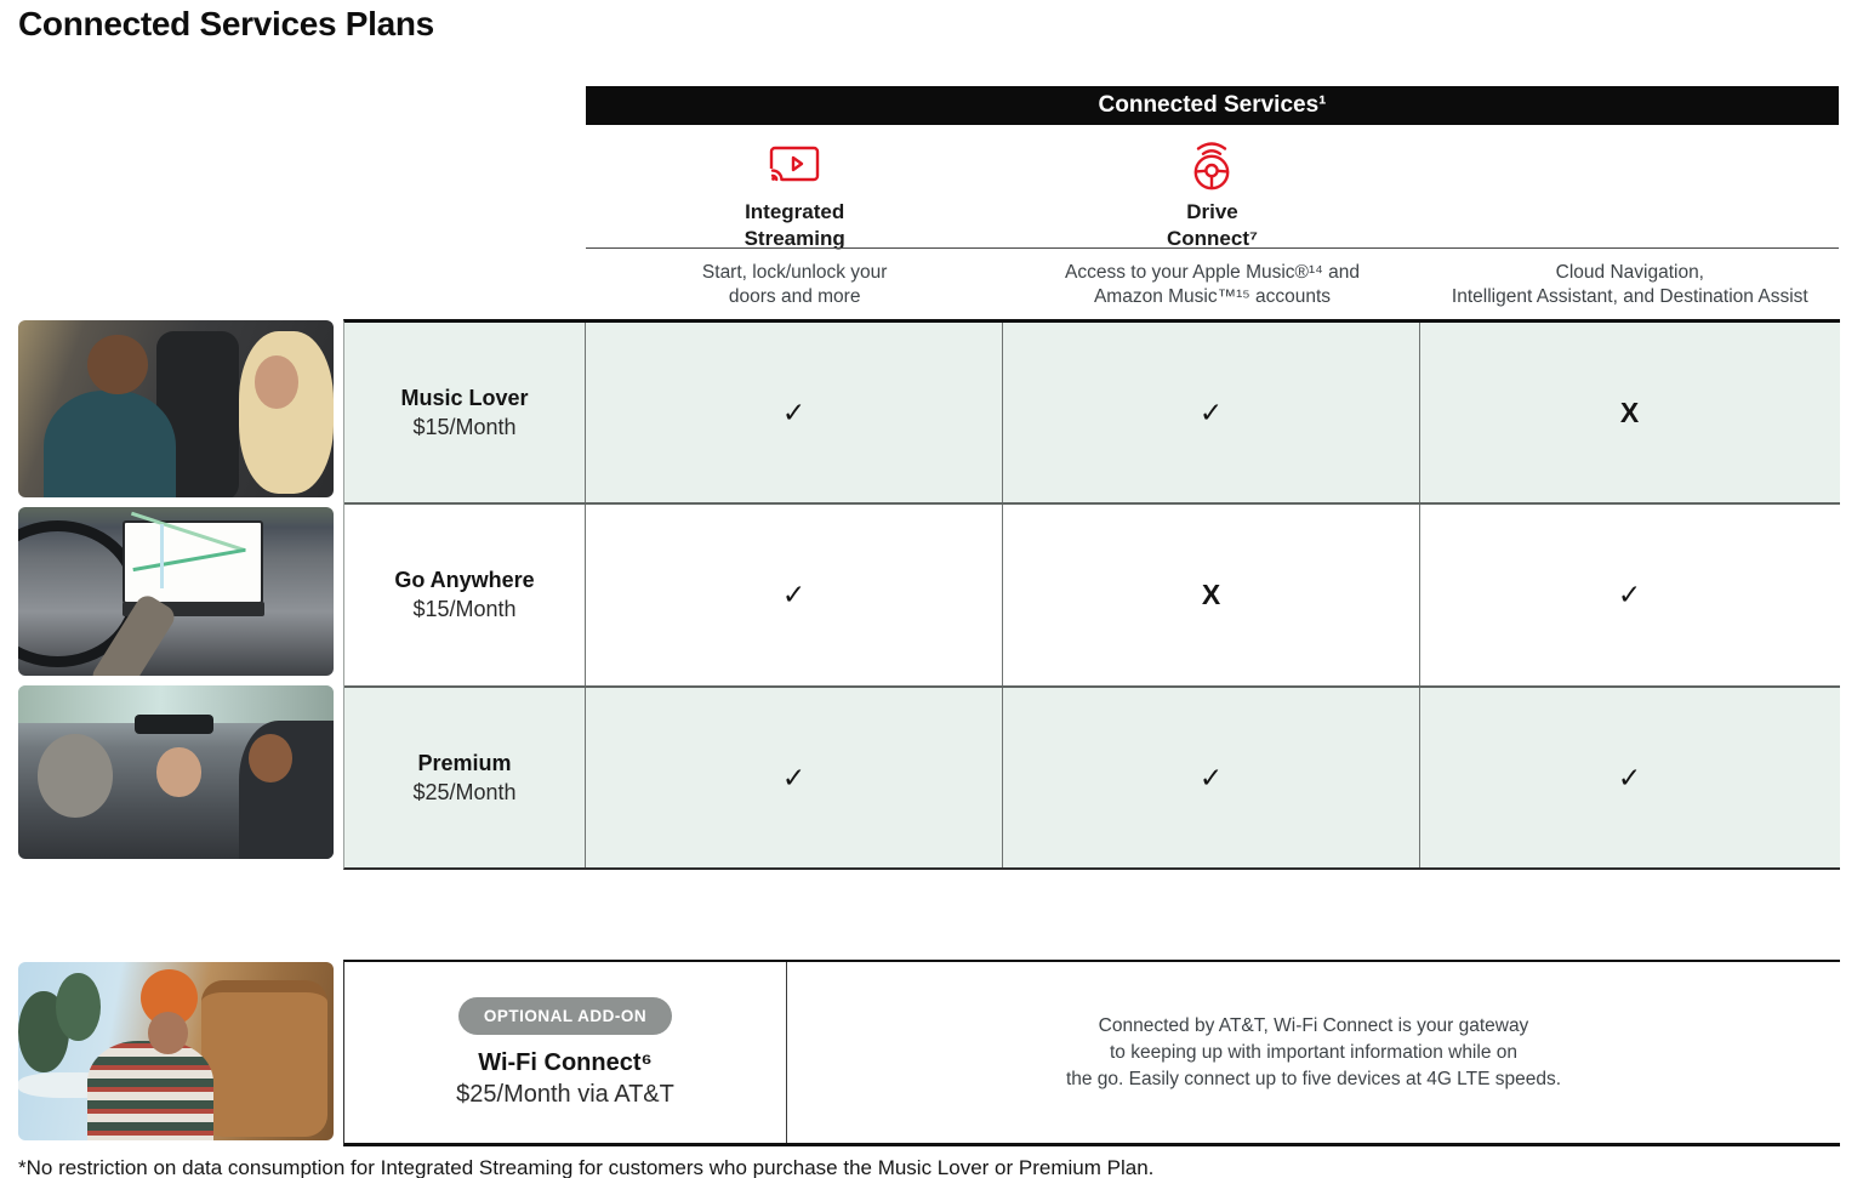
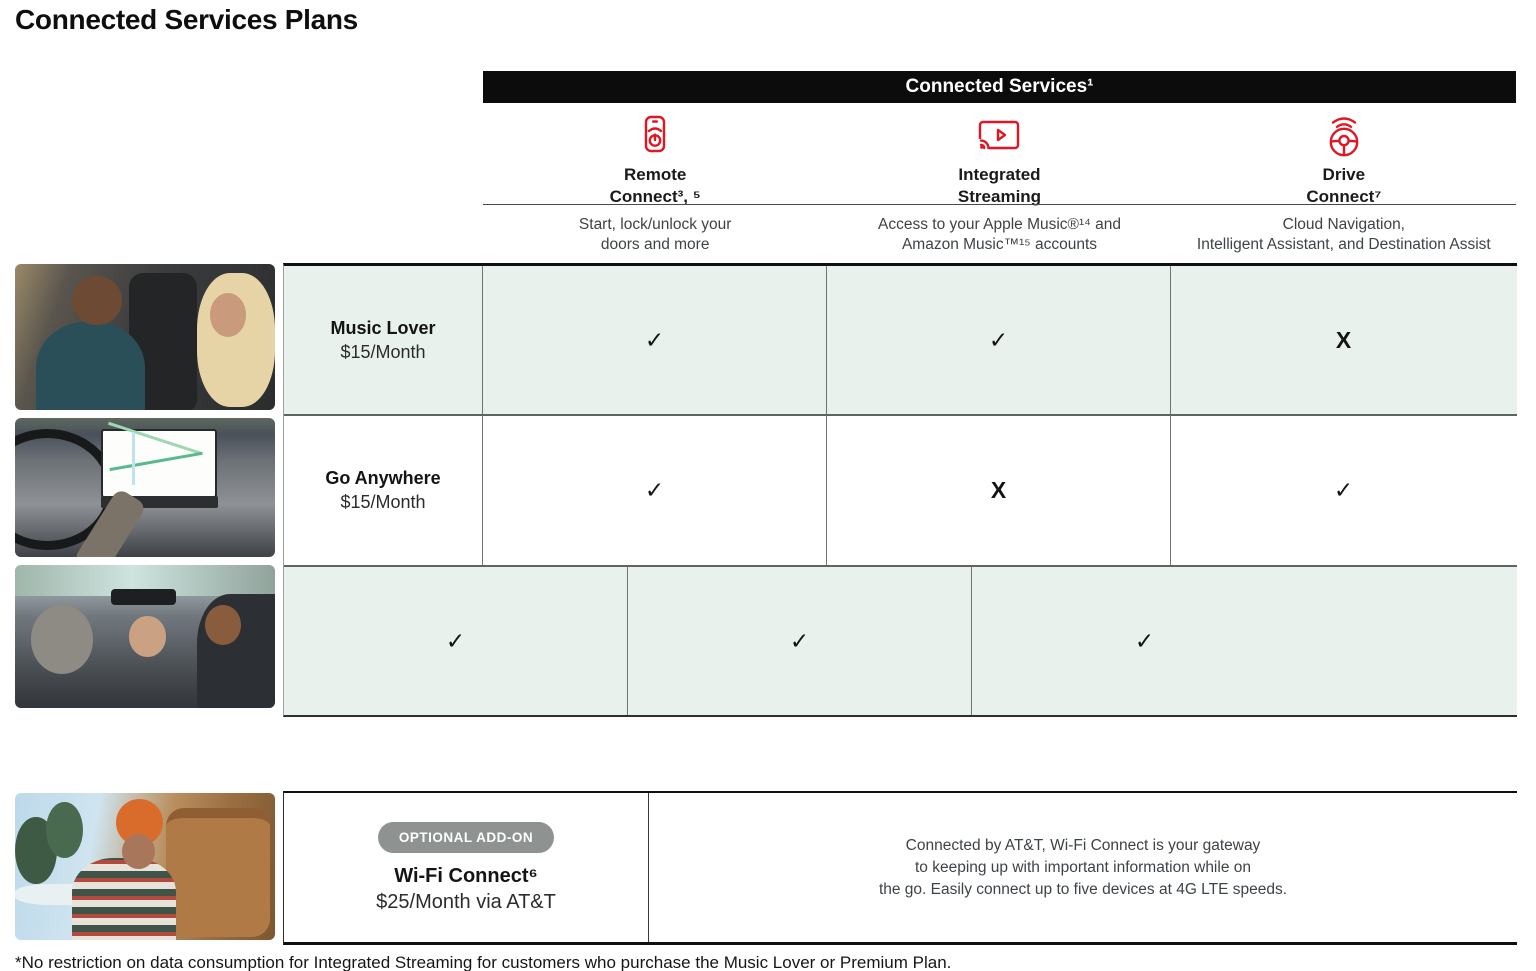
  Connected Services Plans
  Connected Services¹
+ Remote
+ Connect³, ⁵
  Integrated
  Streaming
  Drive
  Connect⁷
  Start, lock/unlock your
  doors and more
  Access to your Apple Music®¹⁴ and
  Amazon Music™¹⁵ accounts
  Cloud Navigation,
  Intelligent Assistant, and Destination Assist
  Music Lover
  $15/Month
  ✓
  ✓
  X
  Go Anywhere
  $15/Month
  ✓
  X
  ✓
- Premium
- $25/Month
  ✓
  ✓
  ✓
  OPTIONAL ADD-ON
  Wi-Fi Connect⁶
  $25/Month via AT&T
  Connected by AT&T, Wi-Fi Connect is your gateway
  to keeping up with important information while on
  the go. Easily connect up to five devices at 4G LTE speeds.
  *No restriction on data consumption for Integrated Streaming for customers who purchase the Music Lover or Premium Plan.
